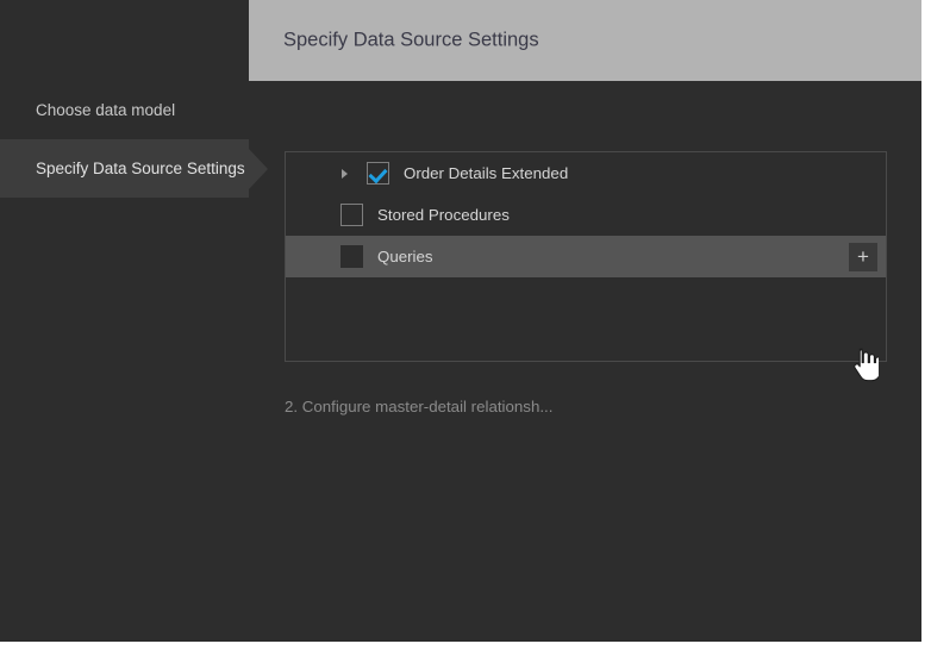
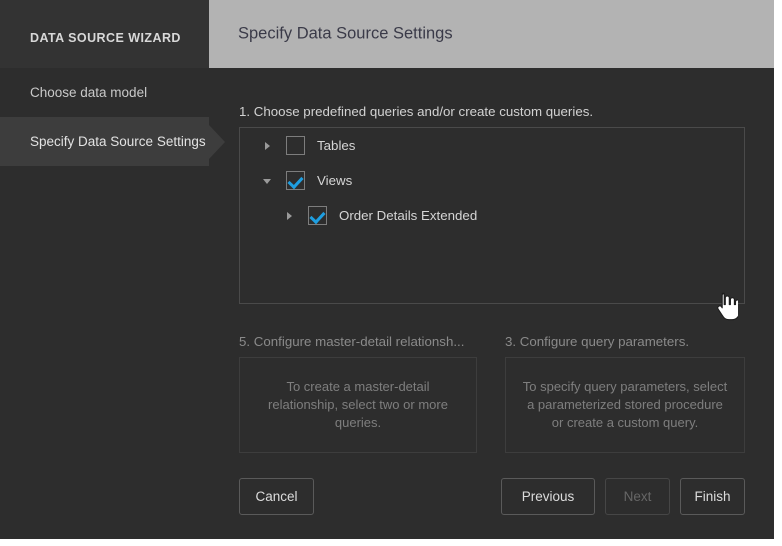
+ DATA SOURCE WIZARD
  Choose data model
  Specify Data Source Settings
  Specify Data Source Settings
+ 1. Choose predefined queries and/or create custom queries.
+ Tables
+ Views
  Order Details Extended
- Stored Procedures
- Queries
- +
- 2. Configure master-detail relationsh...
+ 5. Configure master-detail relationsh...
+ To create a master-detail relationship, select two or more queries.
+ 3. Configure query parameters.
+ To specify query parameters, select a parameterized stored procedure or create a custom query.
+ Cancel
+ Previous
+ Next
+ Finish
